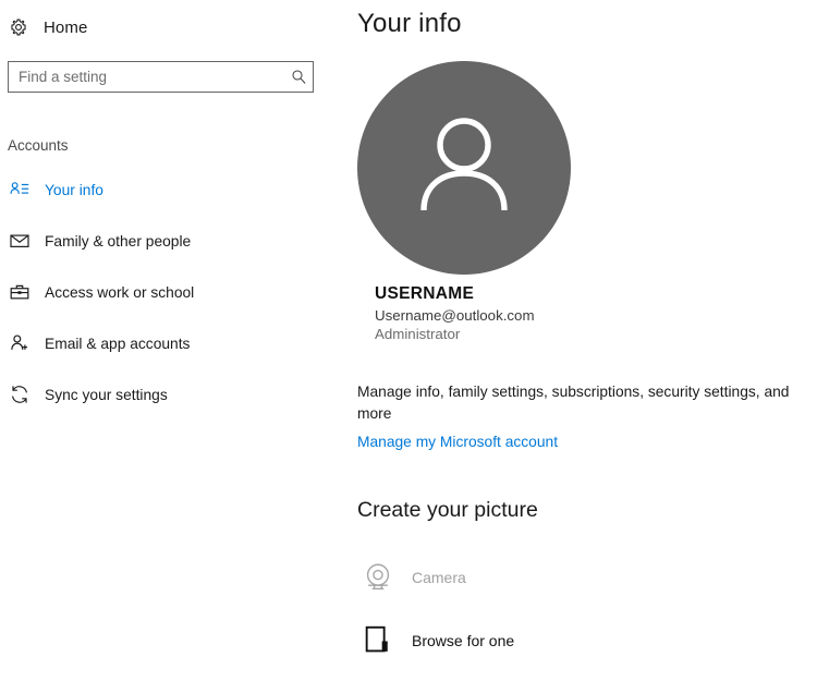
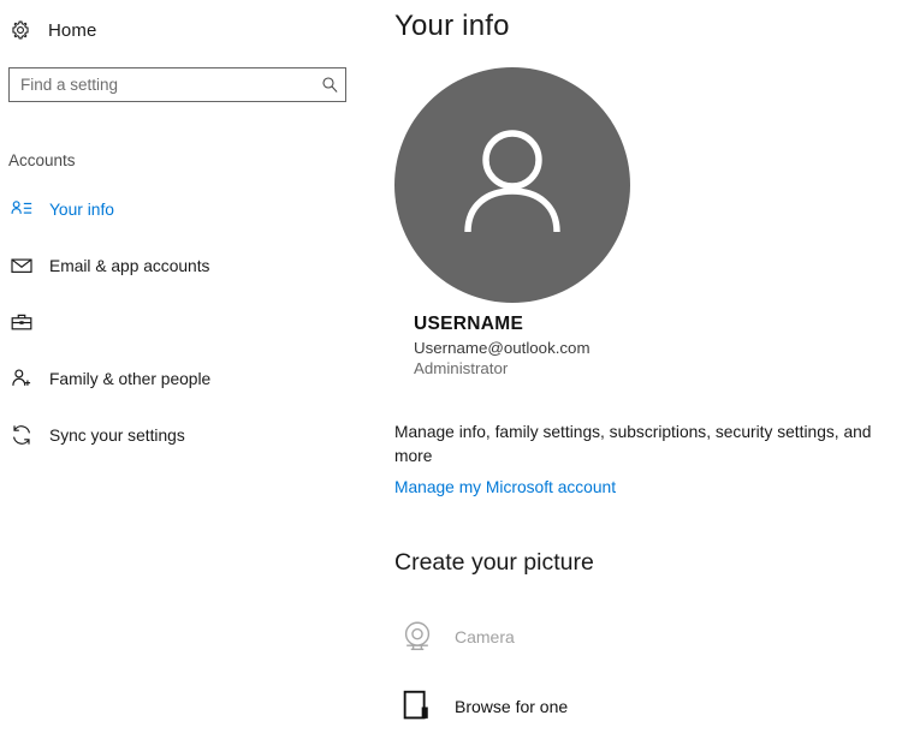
  Home
  Find a setting
  Accounts
  Your info
- Family & other people
+ Email & app accounts
- Access work or school
- Email & app accounts
+ Family & other people
  Sync your settings
  Your info
  USERNAME
  Username@outlook.com
  Administrator
  Manage info, family settings, subscriptions, security settings, and more
  Manage my Microsoft account
  Create your picture
  Camera
  Browse for one
